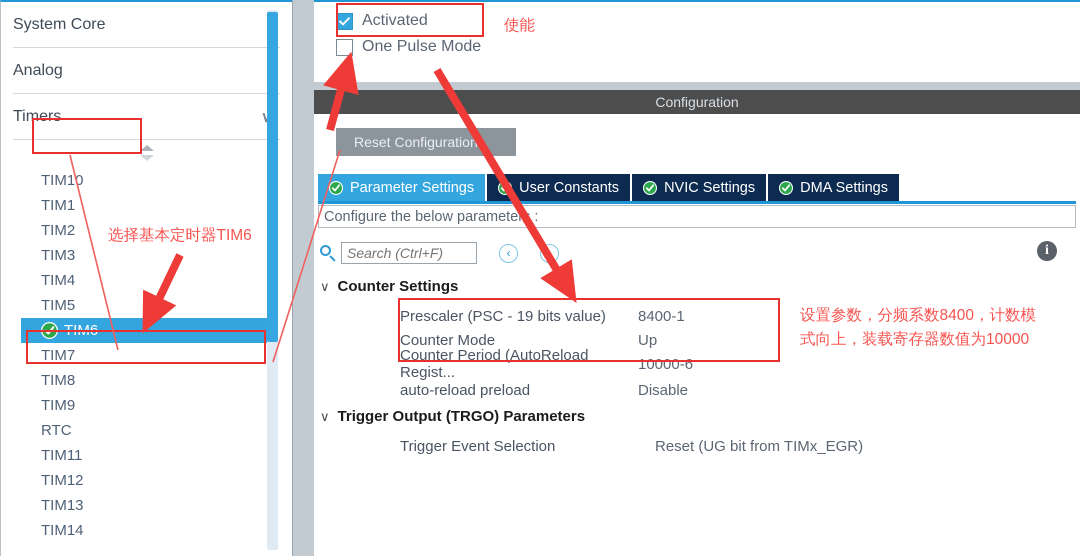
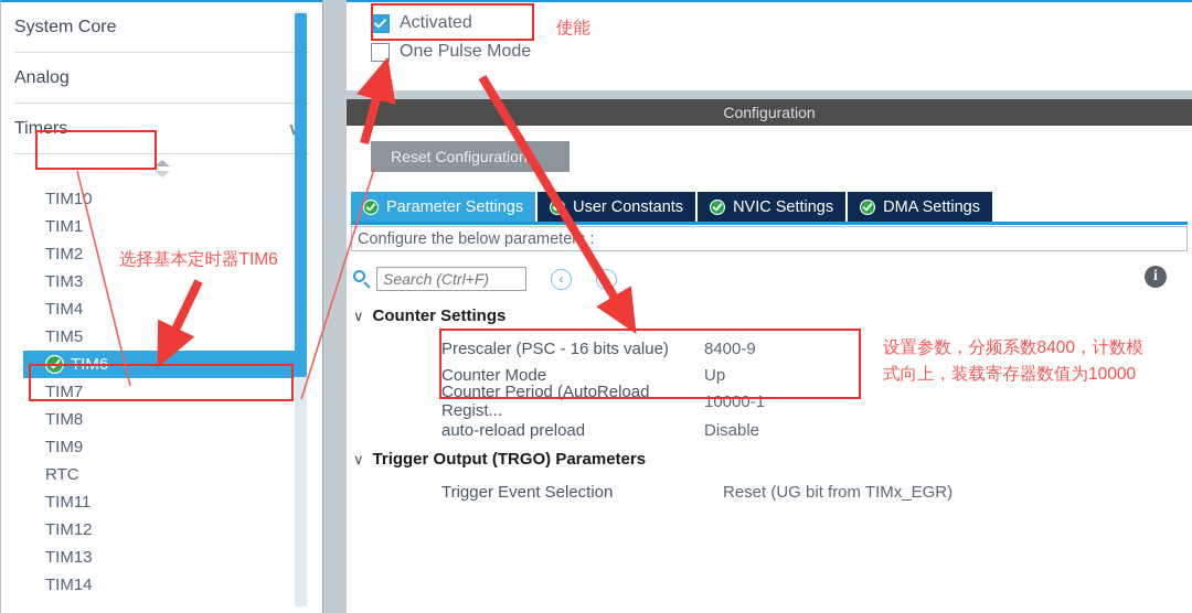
  System Core
  Analog
  Timers
  TIM10
  TIM1
  TIM2
  TIM3
  TIM4
  TIM5
  TIM6
  TIM7
  TIM8
  TIM9
  RTC
  TIM11
  TIM12
  TIM13
  TIM14
  Activated
  One Pulse Mode
  Configuration
  Reset Configuration
  Parameter Settings
  User Constants
  NVIC Settings
  DMA Settings
  Configure the below paramete :
  Search (Ctrl+F)
  ‹
  i
  ∨
  Counter Settings
- Prescaler (PSC - 19 bits value)
+ Prescaler (PSC - 16 bits value)
- 8400-1
+ 8400-9
  Counter Mode
  Up
  Counter Period (AutoReload Regist...
- 10000-6
+ 10000-1
  auto-reload preload
  Disable
  ∨
  Trigger Output (TRGO) Parameters
  Trigger Event Selection
  Reset (UG bit from TIMx_EGR)
  选择基本定时器TIM6
  使能
  设置参数，分频系数8400，计数模
  式向上，装载寄存器数值为10000
